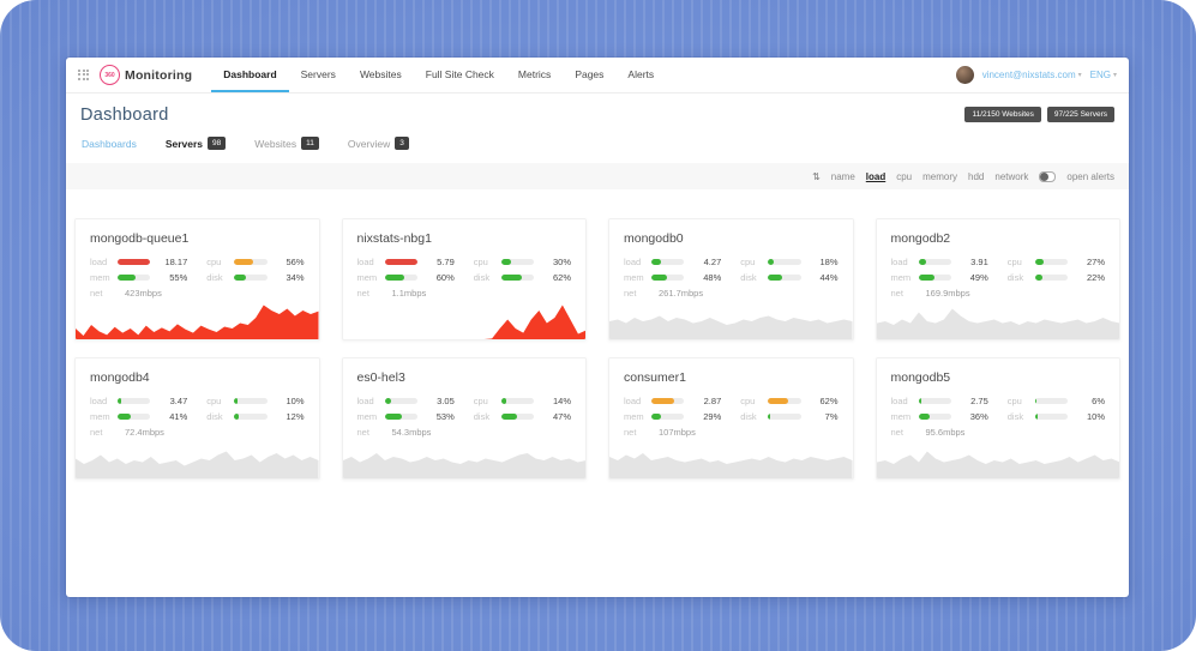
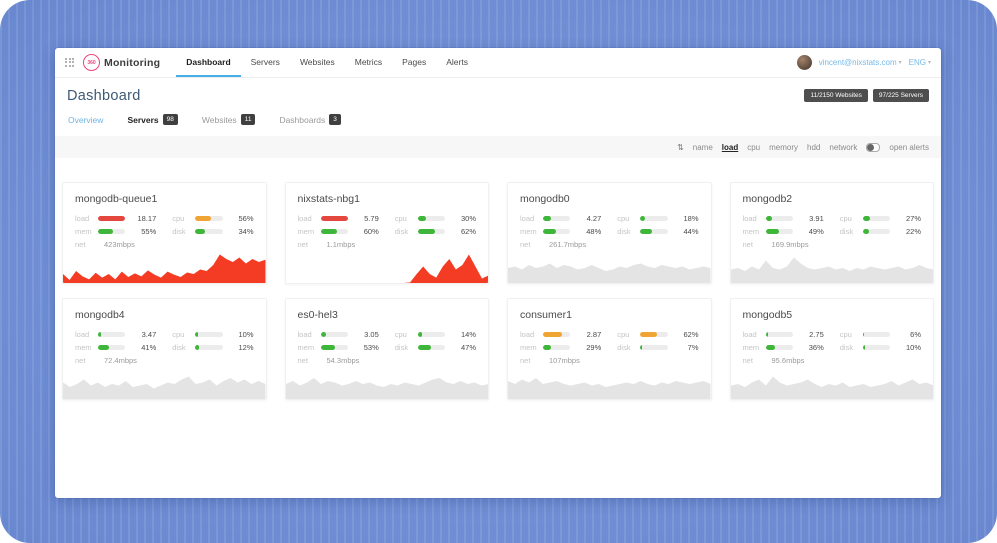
  Monitoring
  Dashboard
  Servers
  Websites
- Full Site Check
  Metrics
  Pages
  Alerts
  vincent@nixstats.com
  ENG
  Dashboard
- Dashboards
+ Overview
  Servers
  Websites
- Overview
+ Dashboards
  ⇅
  name
  load
  cpu
  memory
  hdd
  network
  open alerts
  mongodb-queue1
  load
  18.17
  mem
  55%
  net
  423mbps
  cpu
  56%
  disk
  34%
  nixstats-nbg1
  load
  5.79
  mem
  60%
  net
  1.1mbps
  cpu
  30%
  disk
  62%
  mongodb0
  load
  4.27
  mem
  48%
  net
  261.7mbps
  cpu
  18%
  disk
  44%
  mongodb2
  load
  3.91
  mem
  49%
  net
  169.9mbps
  cpu
  27%
  disk
  22%
  mongodb4
  load
  3.47
  mem
  41%
  net
  72.4mbps
  cpu
  10%
  disk
  12%
  es0-hel3
  load
  3.05
  mem
  53%
  net
  54.3mbps
  cpu
  14%
  disk
  47%
  consumer1
  load
  2.87
  mem
  29%
  net
  107mbps
  cpu
  62%
  disk
  7%
  mongodb5
  load
  2.75
  mem
  36%
  net
  95.6mbps
  cpu
  6%
  disk
  10%
